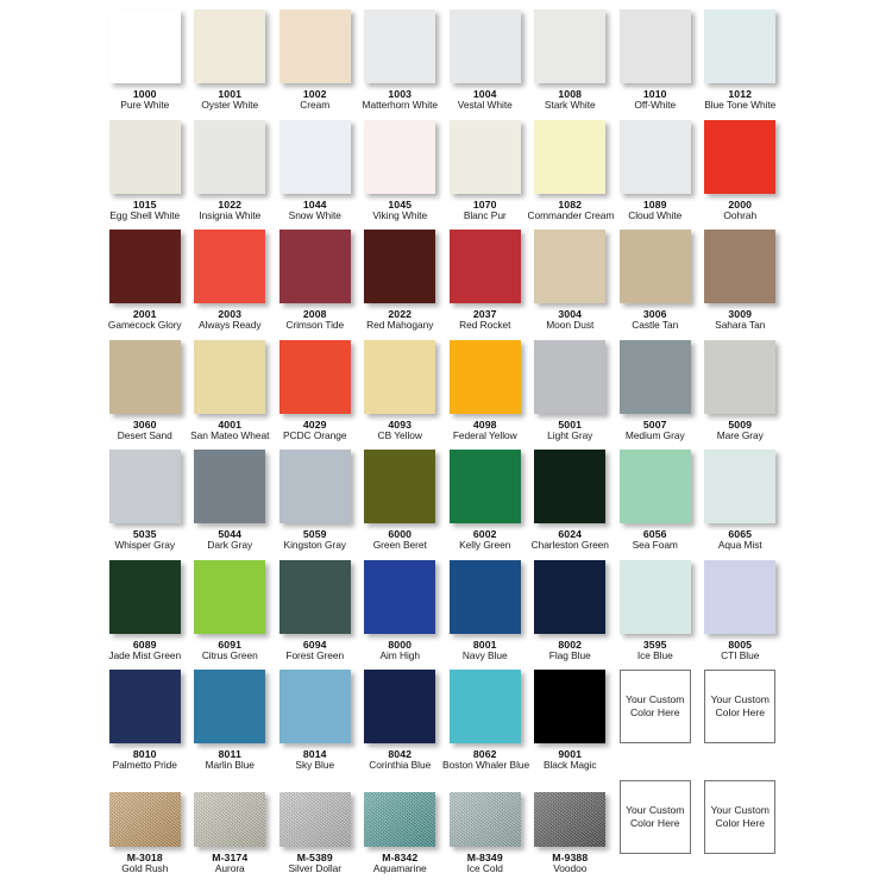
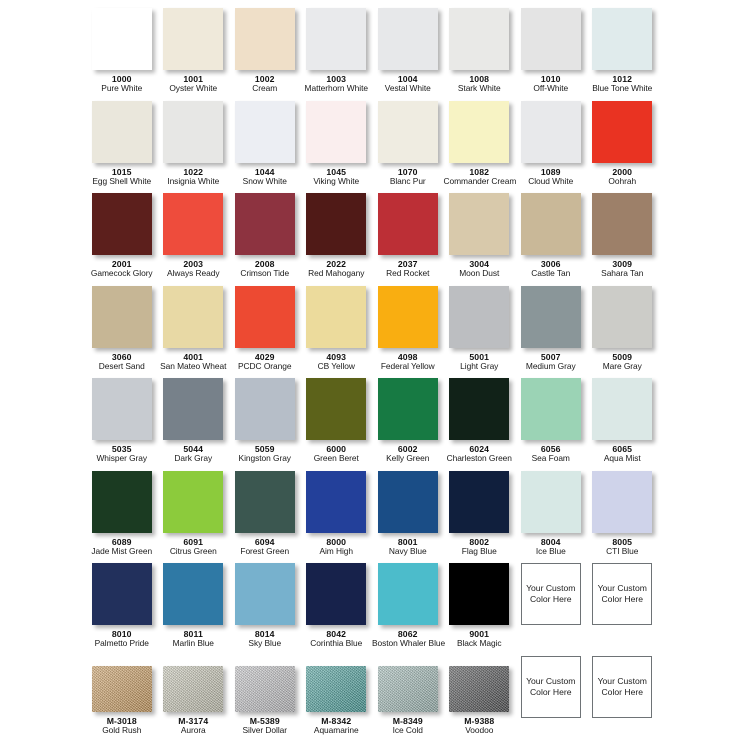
  1000
  Pure White
  1001
  Oyster White
  1002
  Cream
  1003
  Matterhorn White
  1004
  Vestal White
  1008
  Stark White
  1010
  Off-White
  1012
  Blue Tone White
  1015
  Egg Shell White
  1022
  Insignia White
  1044
  Snow White
  1045
  Viking White
  1070
  Blanc Pur
  1082
  Commander Cream
  1089
  Cloud White
  2000
  Oohrah
  2001
  Gamecock Glory
  2003
  Always Ready
  2008
  Crimson Tide
  2022
  Red Mahogany
  2037
  Red Rocket
  3004
  Moon Dust
  3006
  Castle Tan
  3009
  Sahara Tan
  3060
  Desert Sand
  4001
  San Mateo Wheat
  4029
  PCDC Orange
  4093
  CB Yellow
  4098
  Federal Yellow
  5001
  Light Gray
  5007
  Medium Gray
  5009
  Mare Gray
  5035
  Whisper Gray
  5044
  Dark Gray
  5059
  Kingston Gray
  6000
  Green Beret
  6002
  Kelly Green
  6024
  Charleston Green
  6056
  Sea Foam
  6065
  Aqua Mist
  6089
  Jade Mist Green
  6091
  Citrus Green
  6094
  Forest Green
  8000
  Aim High
  8001
  Navy Blue
  8002
  Flag Blue
- 3595
+ 8004
  Ice Blue
  8005
  CTI Blue
  8010
  Palmetto Pride
  8011
  Marlin Blue
  8014
  Sky Blue
  8042
  Corinthia Blue
  8062
  Boston Whaler Blue
  9001
  Black Magic
  Your Custom Color Here
  Your Custom Color Here
  M-3018
  Gold Rush
  M-3174
  Aurora
  M-5389
  Silver Dollar
  M-8342
  Aquamarine
  M-8349
  Ice Cold
  M-9388
  Voodoo
  Your Custom Color Here
  Your Custom Color Here
